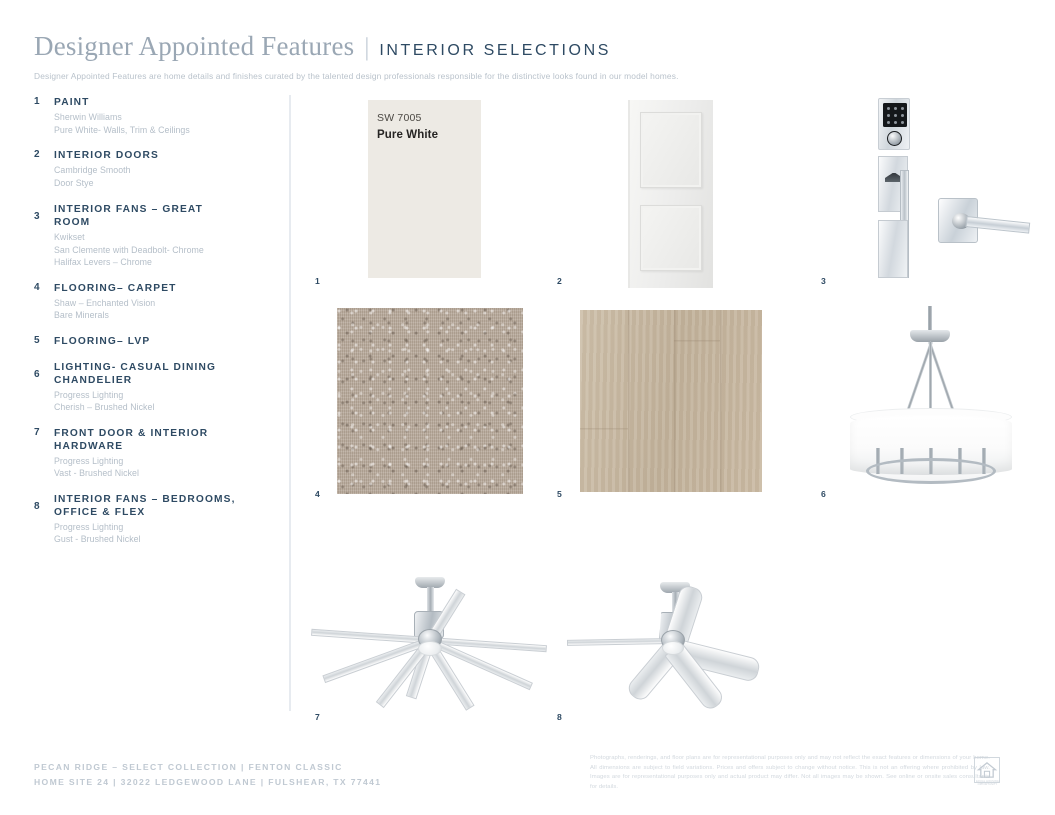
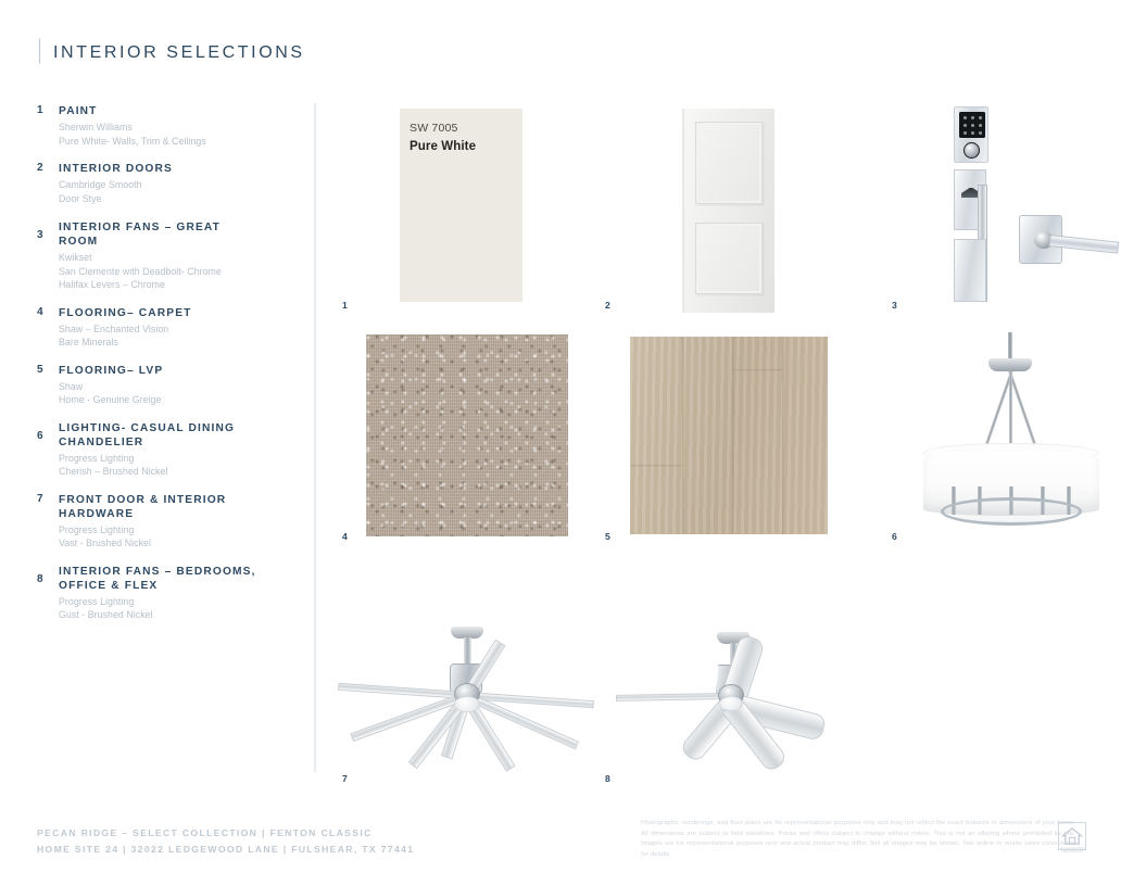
- Designer Appointed Features
  |
  INTERIOR SELECTIONS
- Designer Appointed Features are home details and finishes curated by the talented design professionals responsible for the distinctive looks found in our model homes.
  1
  PAINT
  Sherwin Williams
  Pure White- Walls, Trim & Ceilings
  2
  INTERIOR DOORS
  Cambridge Smooth
  Door Stye
  3
  INTERIOR FANS – GREAT ROOM
  Kwikset
  San Clemente with Deadbolt- Chrome
  Halifax Levers – Chrome
  4
  FLOORING– CARPET
  Shaw – Enchanted Vision
  Bare Minerals
  5
  FLOORING– LVP
+ Shaw
+ Home - Genuine Greige
  6
  LIGHTING- CASUAL DINING CHANDELIER
  Progress Lighting
  Cherish – Brushed Nickel
  7
  FRONT DOOR & INTERIOR HARDWARE
  Progress Lighting
  Vast - Brushed Nickel
  8
  INTERIOR FANS – BEDROOMS, OFFICE & FLEX
  Progress Lighting
  Gust - Brushed Nickel
  SW 7005
  Pure White
  1
  2
  3
  4
  5
  6
  7
  8
  PECAN RIDGE – SELECT COLLECTION | FENTON CLASSIC
  HOME SITE 24 | 32022 LEDGEWOOD LANE | FULSHEAR, TX 77441
